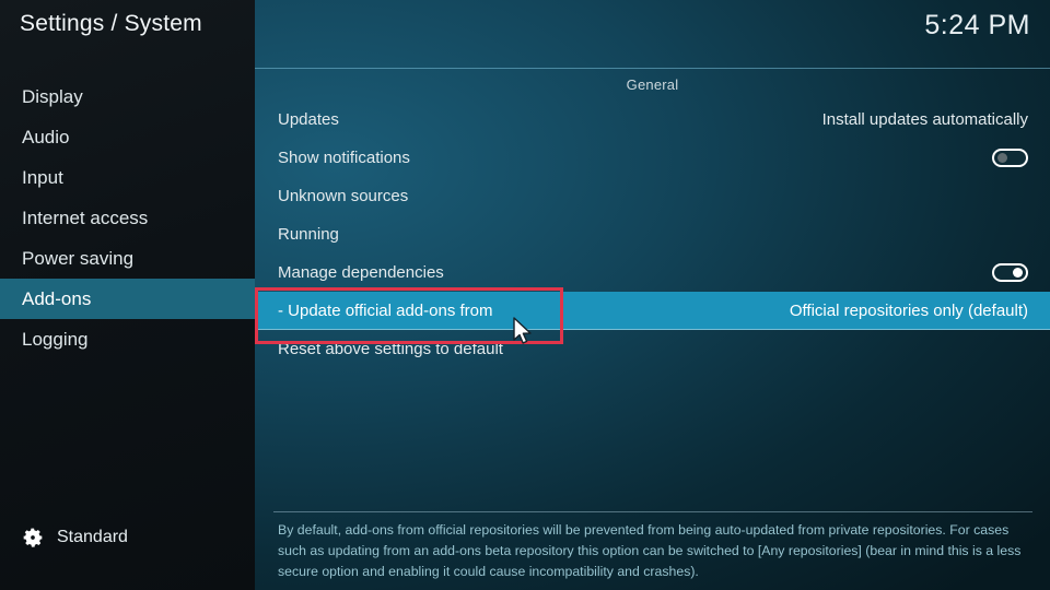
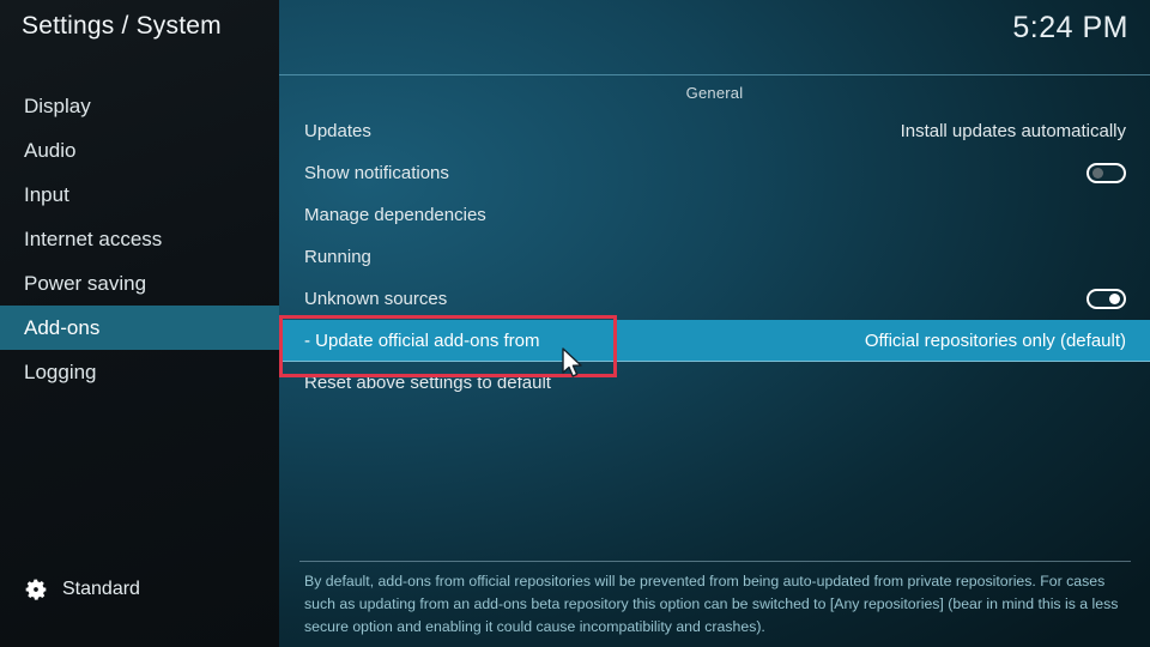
  General
  Updates
  Install updates automatically
  Show notifications
- Unknown sources
+ Manage dependencies
  Running
- Manage dependencies
+ Unknown sources
  - Update official add-ons from
  Official repositories only (default)
  Reset above settings to default
  By default, add-ons from official repositories will be prevented from being auto-updated from private repositories. For cases such as updating from an add-ons beta repository this option can be switched to [Any repositories] (bear in mind this is a less secure option and enabling it could cause incompatibility and crashes).
  Settings / System
  Display
  Audio
  Input
  Internet access
  Power saving
  Add-ons
  Logging
  Standard
  5:24 PM
